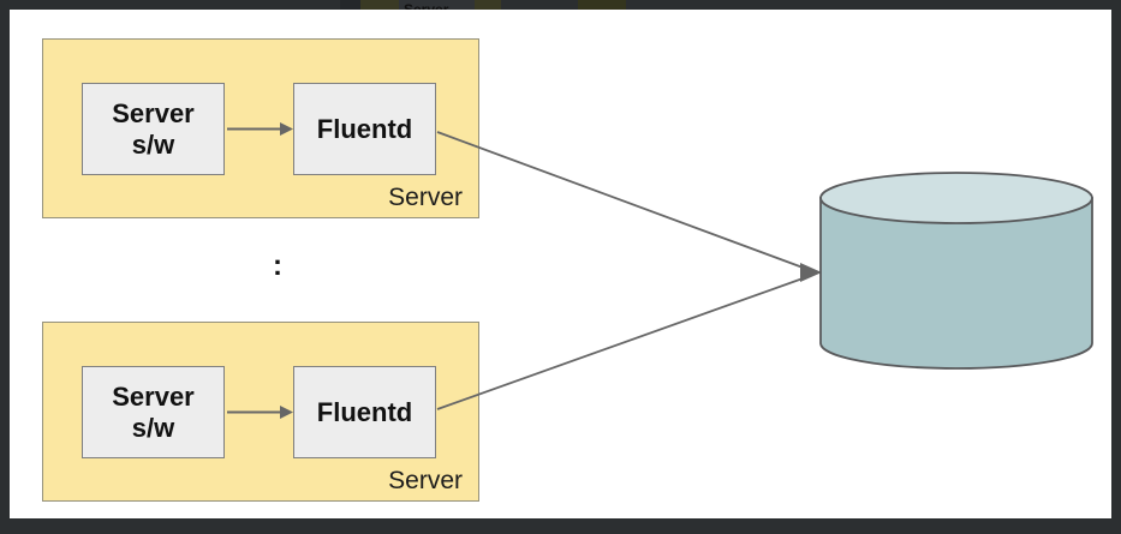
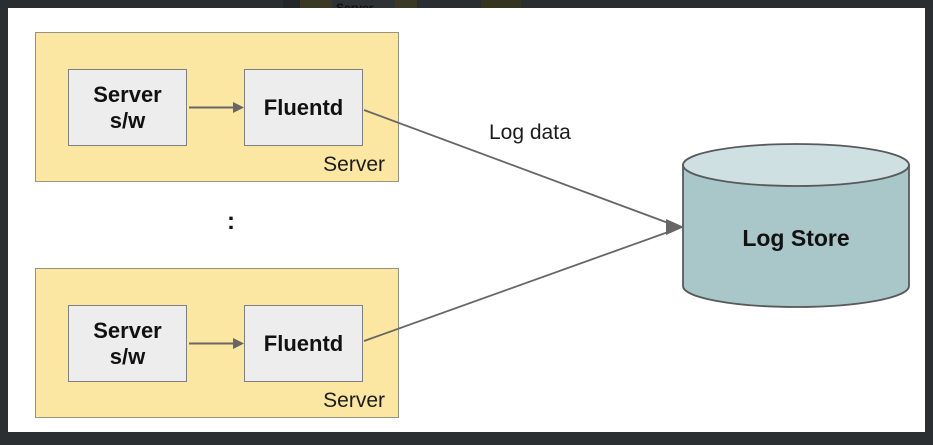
  Server
  s/w
  Fluentd
  Server
  :
  Server
  s/w
  Fluentd
  Server
+ Log data
+ Log Store
